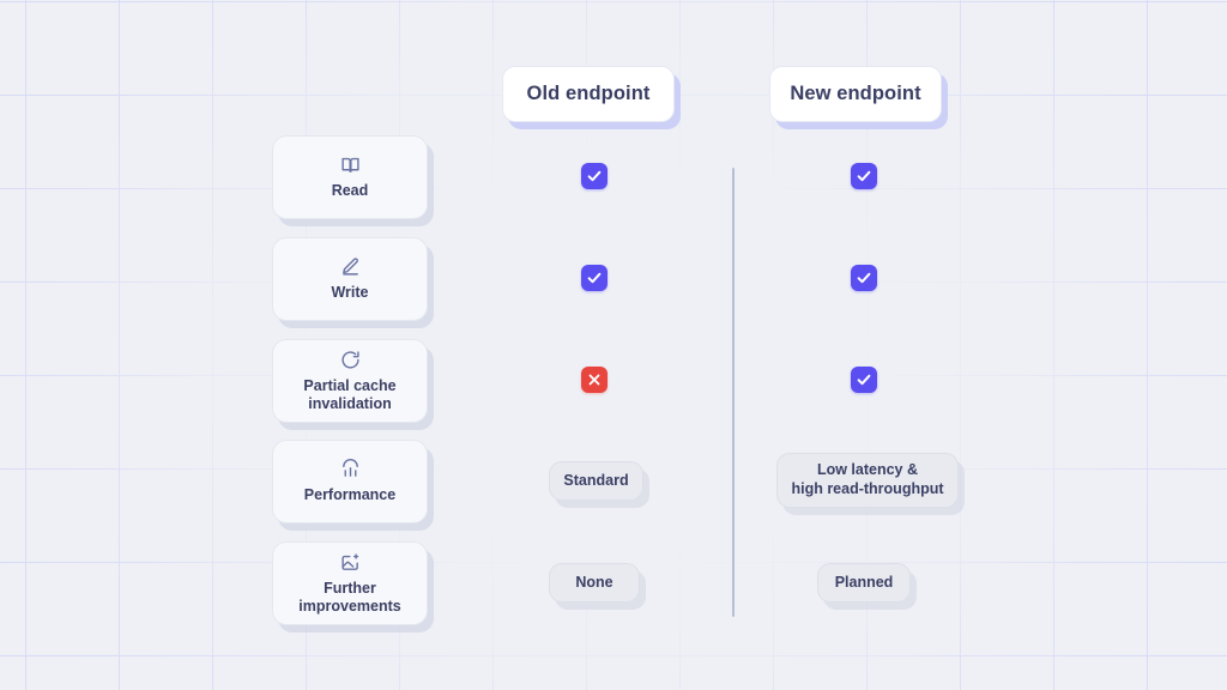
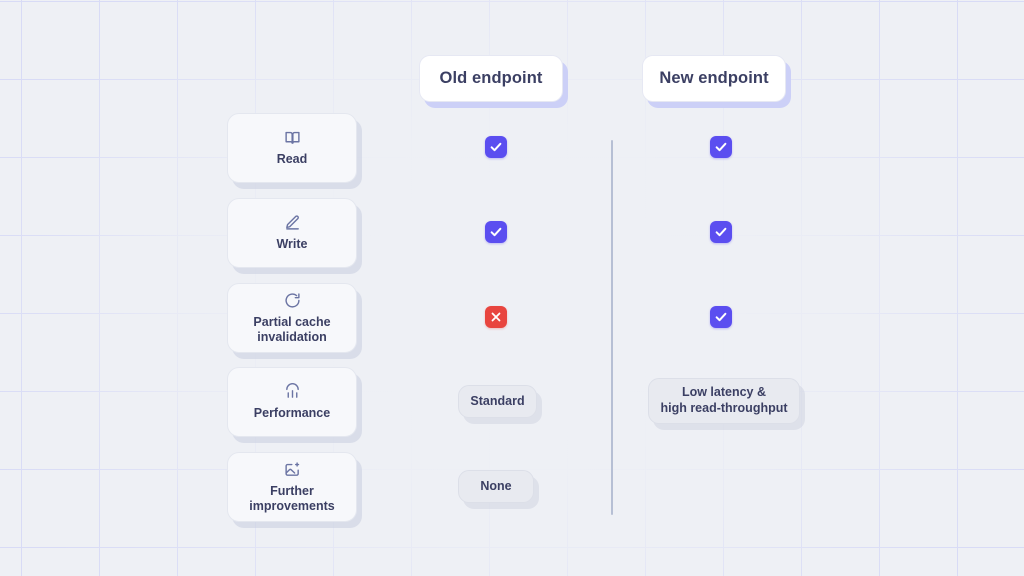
  Old endpoint
  New endpoint
  Read
  Write
  Partial cache
  invalidation
  Performance
  Further
  improvements
  Standard
  None
  Low latency &
  high read-throughput
- Planned
